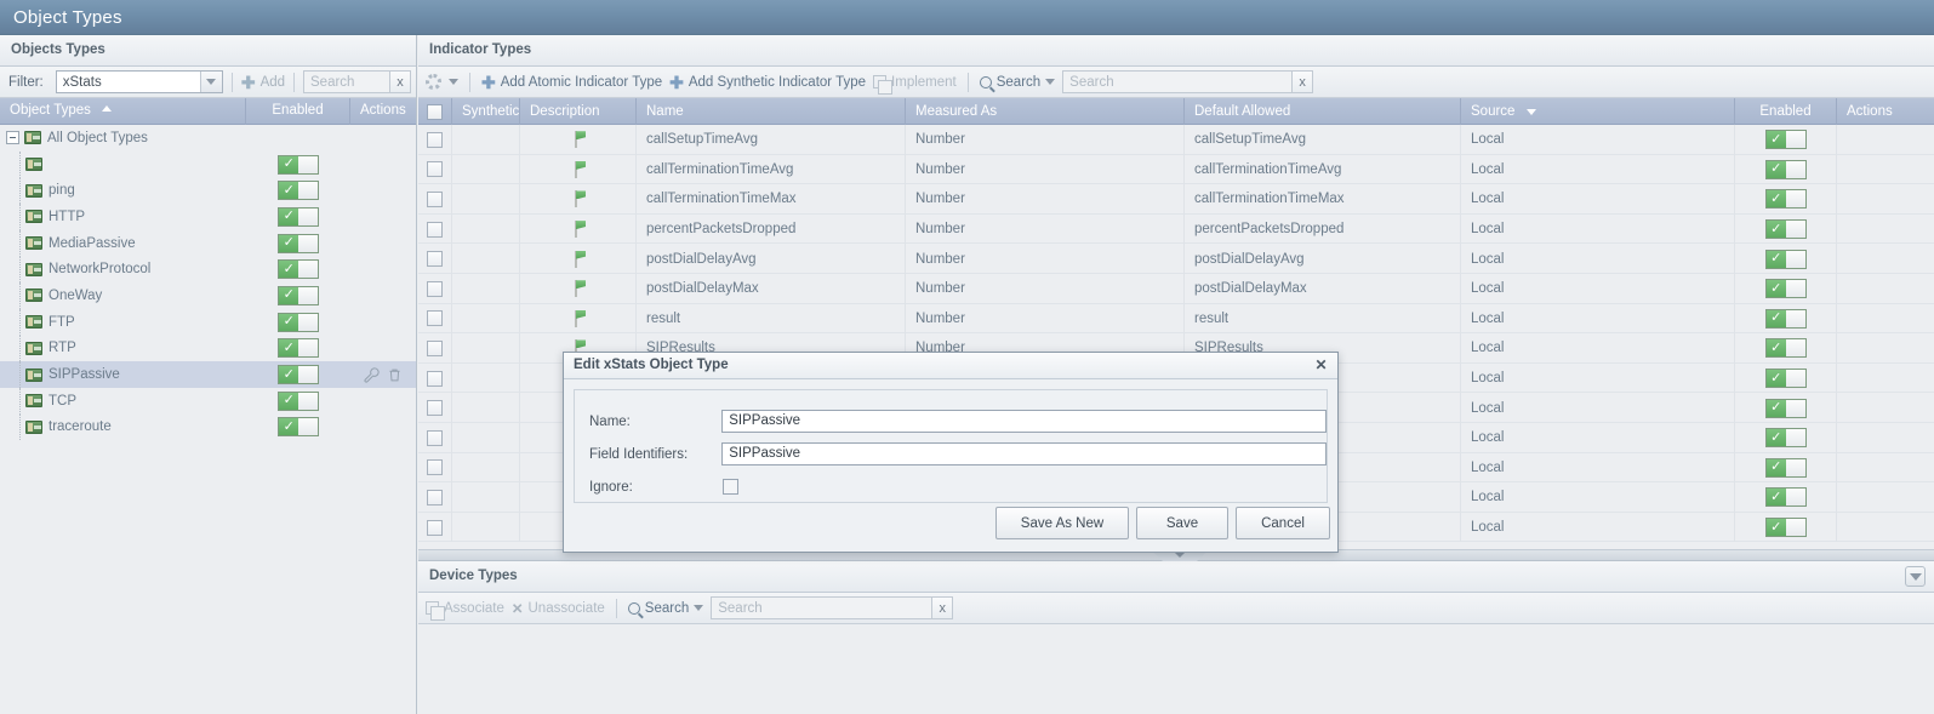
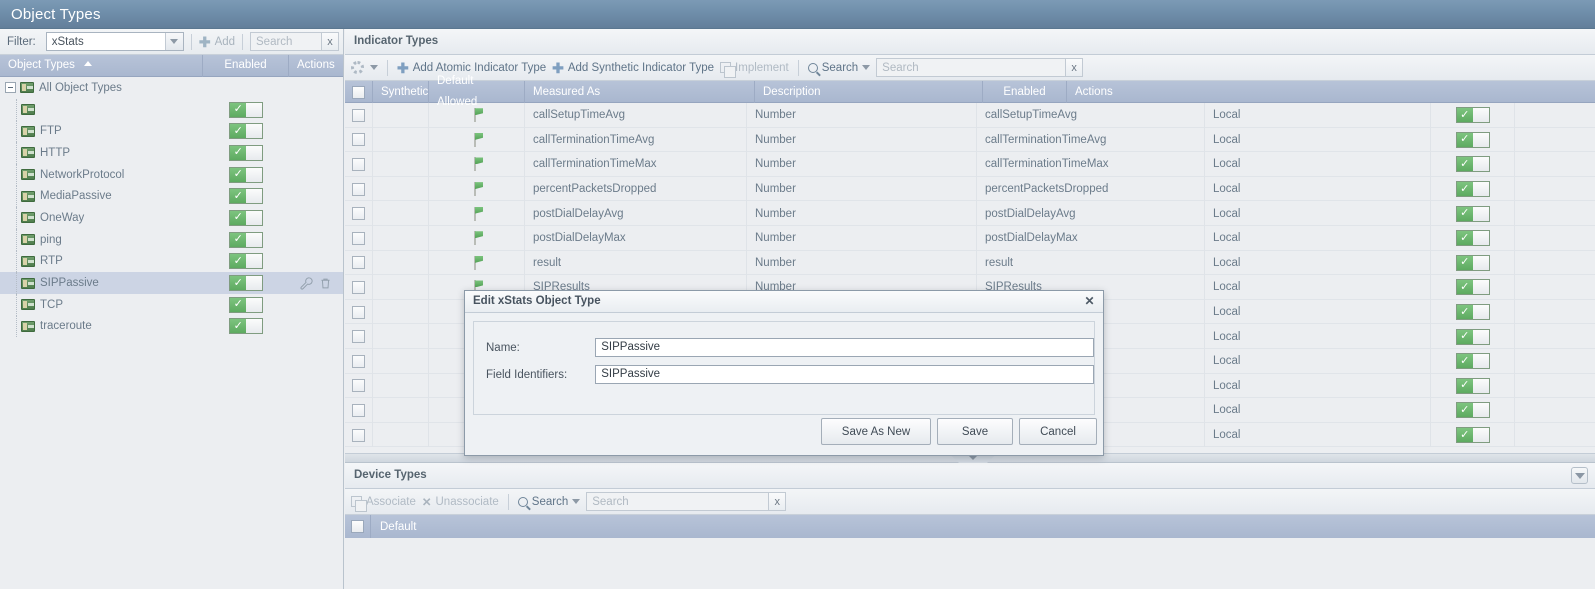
  Object Types
- Objects Types
  Filter:
  xStats
  ✚
  Add
  Search
  x
  Object Types
  Enabled
  Actions
  All Object Types
  ✓
- ping
+ FTP
  ✓
  HTTP
  ✓
- MediaPassive
+ NetworkProtocol
  ✓
- NetworkProtocol
+ MediaPassive
  ✓
  OneWay
  ✓
- FTP
+ ping
  ✓
  RTP
  ✓
  SIPPassive
  ✓
  TCP
  ✓
  traceroute
  ✓
  Indicator Types
  ✚
  Add Atomic Indicator Type
  ✚
  Add Synthetic Indicator Type
  Implement
  Search
  Search
  x
  Synthetic
- Description
+ Default Allowed
- Name
  Measured As
- Default Allowed
+ Description
- Source
  Enabled
  Actions
  callSetupTimeAvg
  Number
  callSetupTimeAvg
  Local
  ✓
  callTerminationTimeAvg
  Number
  callTerminationTimeAvg
  Local
  ✓
  callTerminationTimeMax
  Number
  callTerminationTimeMax
  Local
  ✓
  percentPacketsDropped
  Number
  percentPacketsDropped
  Local
  ✓
  postDialDelayAvg
  Number
  postDialDelayAvg
  Local
  ✓
  postDialDelayMax
  Number
  postDialDelayMax
  Local
  ✓
  result
  Number
  result
  Local
  ✓
  SIPResults
  Number
  SIPResults
  Local
  ✓
  Local
  ✓
  Local
  ✓
  Local
  ✓
  Local
  ✓
  Local
  ✓
  Local
  ✓
  Device Types
  Associate
  ✕
  Unassociate
  Search
  Search
  x
+ Default
  Edit xStats Object Type
  ✕
  Name:
  SIPPassive
  Field Identifiers:
  SIPPassive
- Ignore:
  Save As New
  Save
  Cancel
